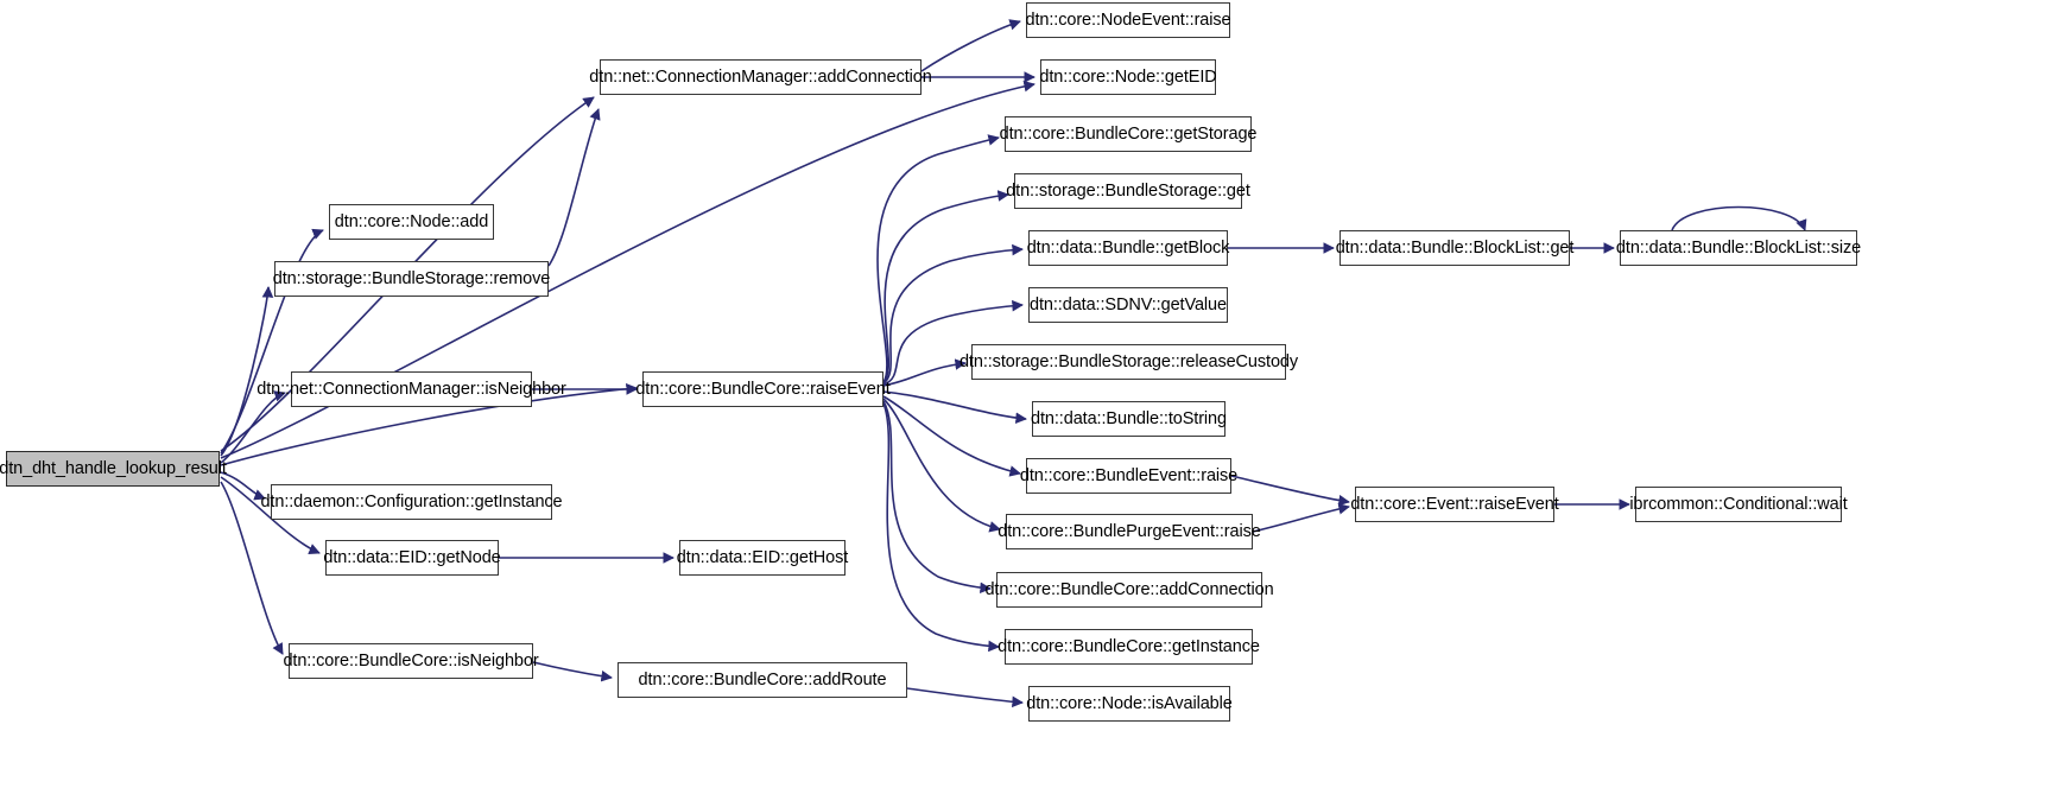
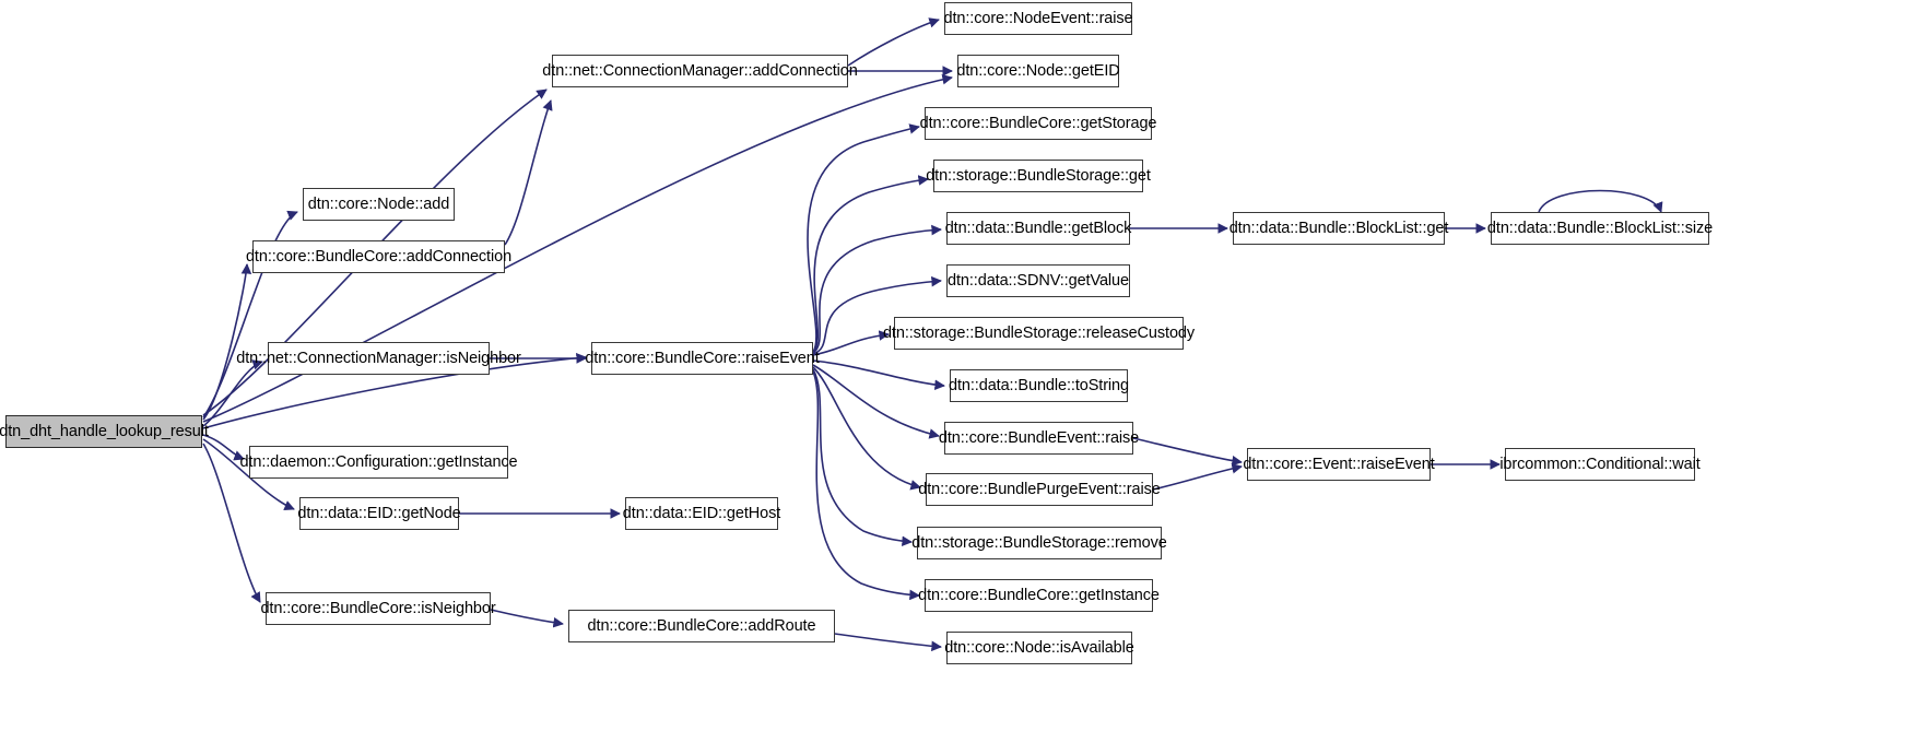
  dtn_dht_handle_lookup_result
  dtn::core::Node::add
- dtn::storage::BundleStorage::remove
+ dtn::core::BundleCore::addConnection
  dtn::net::ConnectionManager::isNeighbor
  dtn::daemon::Configuration::getInstance
  dtn::data::EID::getNode
  dtn::core::BundleCore::isNeighbor
  dtn::net::ConnectionManager::addConnection
  dtn::core::BundleCore::raiseEvent
  dtn::data::EID::getHost
  dtn::core::BundleCore::addRoute
  dtn::core::NodeEvent::raise
  dtn::core::Node::getEID
  dtn::core::BundleCore::getStorage
  dtn::storage::BundleStorage::get
  dtn::data::Bundle::getBlock
  dtn::data::SDNV::getValue
  dtn::storage::BundleStorage::releaseCustody
  dtn::data::Bundle::toString
  dtn::core::BundleEvent::raise
  dtn::core::BundlePurgeEvent::raise
- dtn::core::BundleCore::addConnection
+ dtn::storage::BundleStorage::remove
  dtn::core::BundleCore::getInstance
  dtn::core::Node::isAvailable
  dtn::data::Bundle::BlockList::get
  dtn::core::Event::raiseEvent
  dtn::data::Bundle::BlockList::size
  ibrcommon::Conditional::wait
